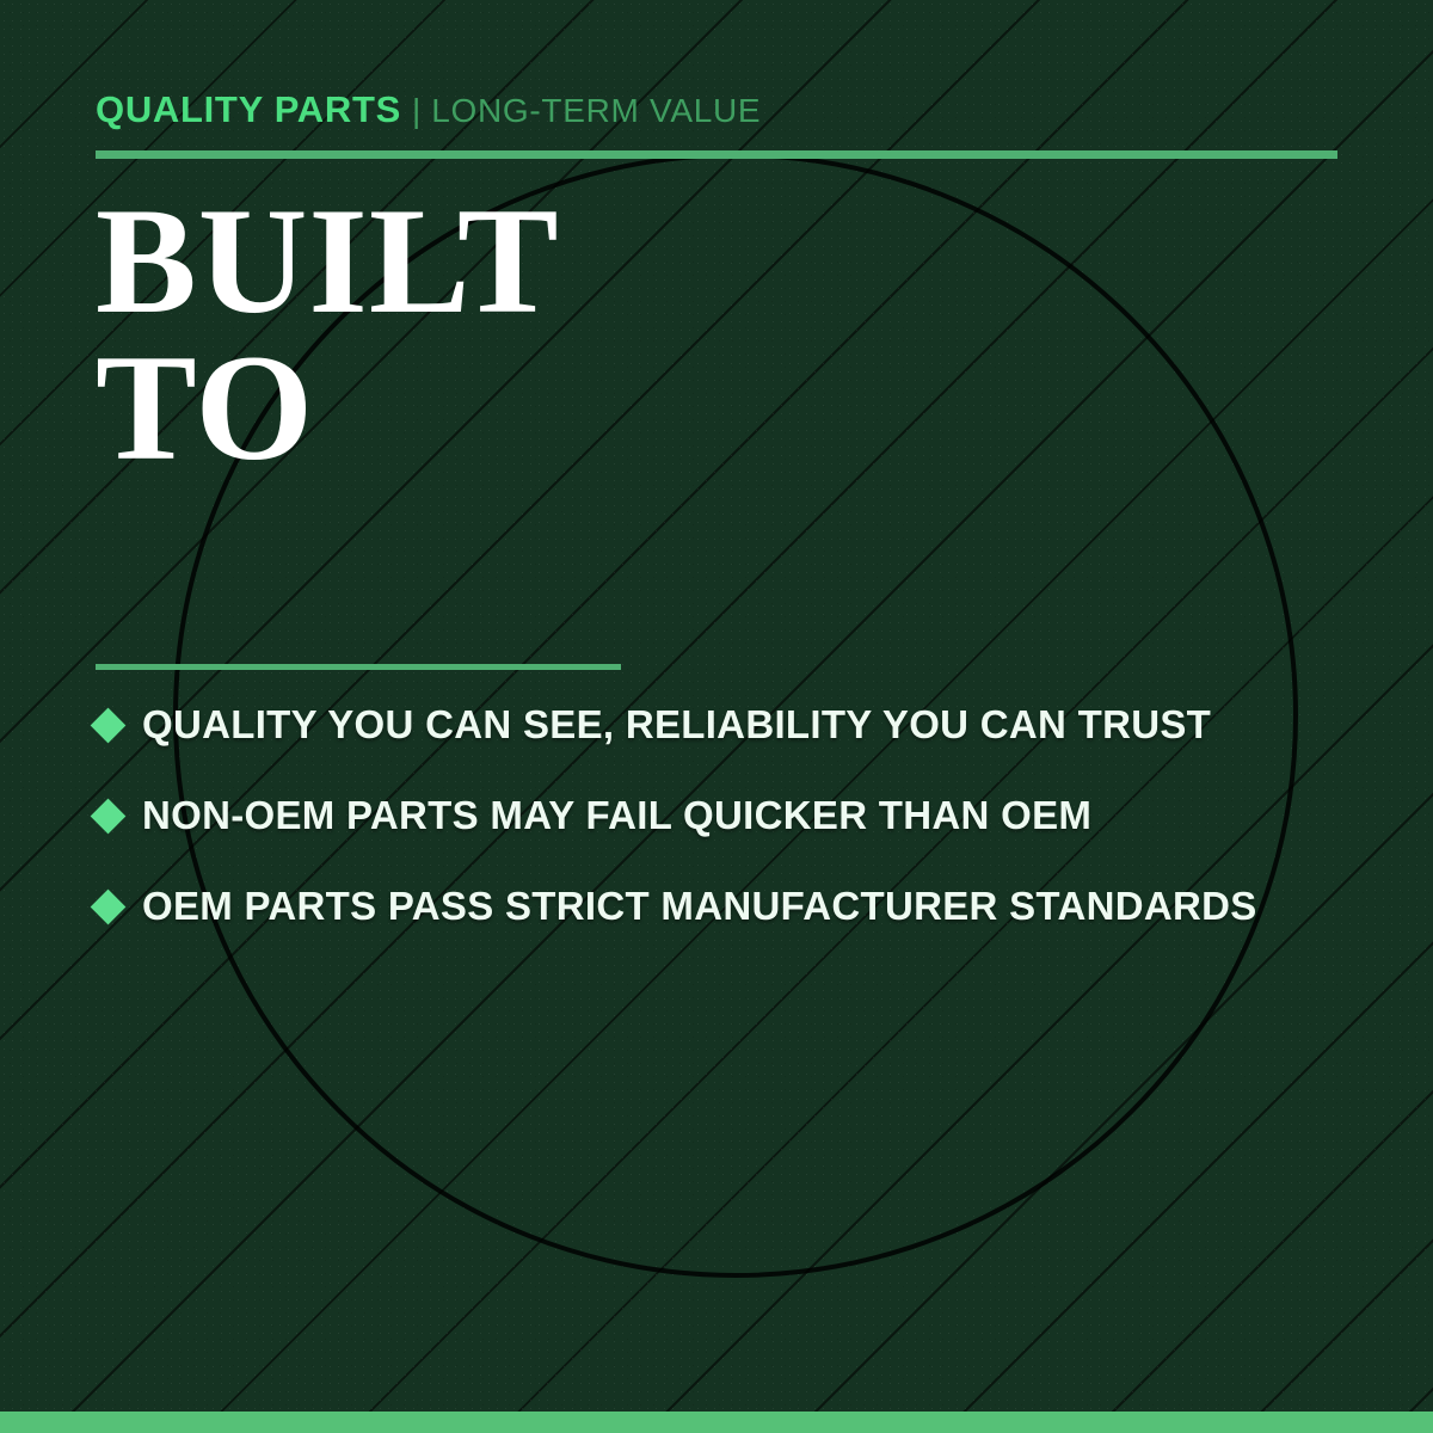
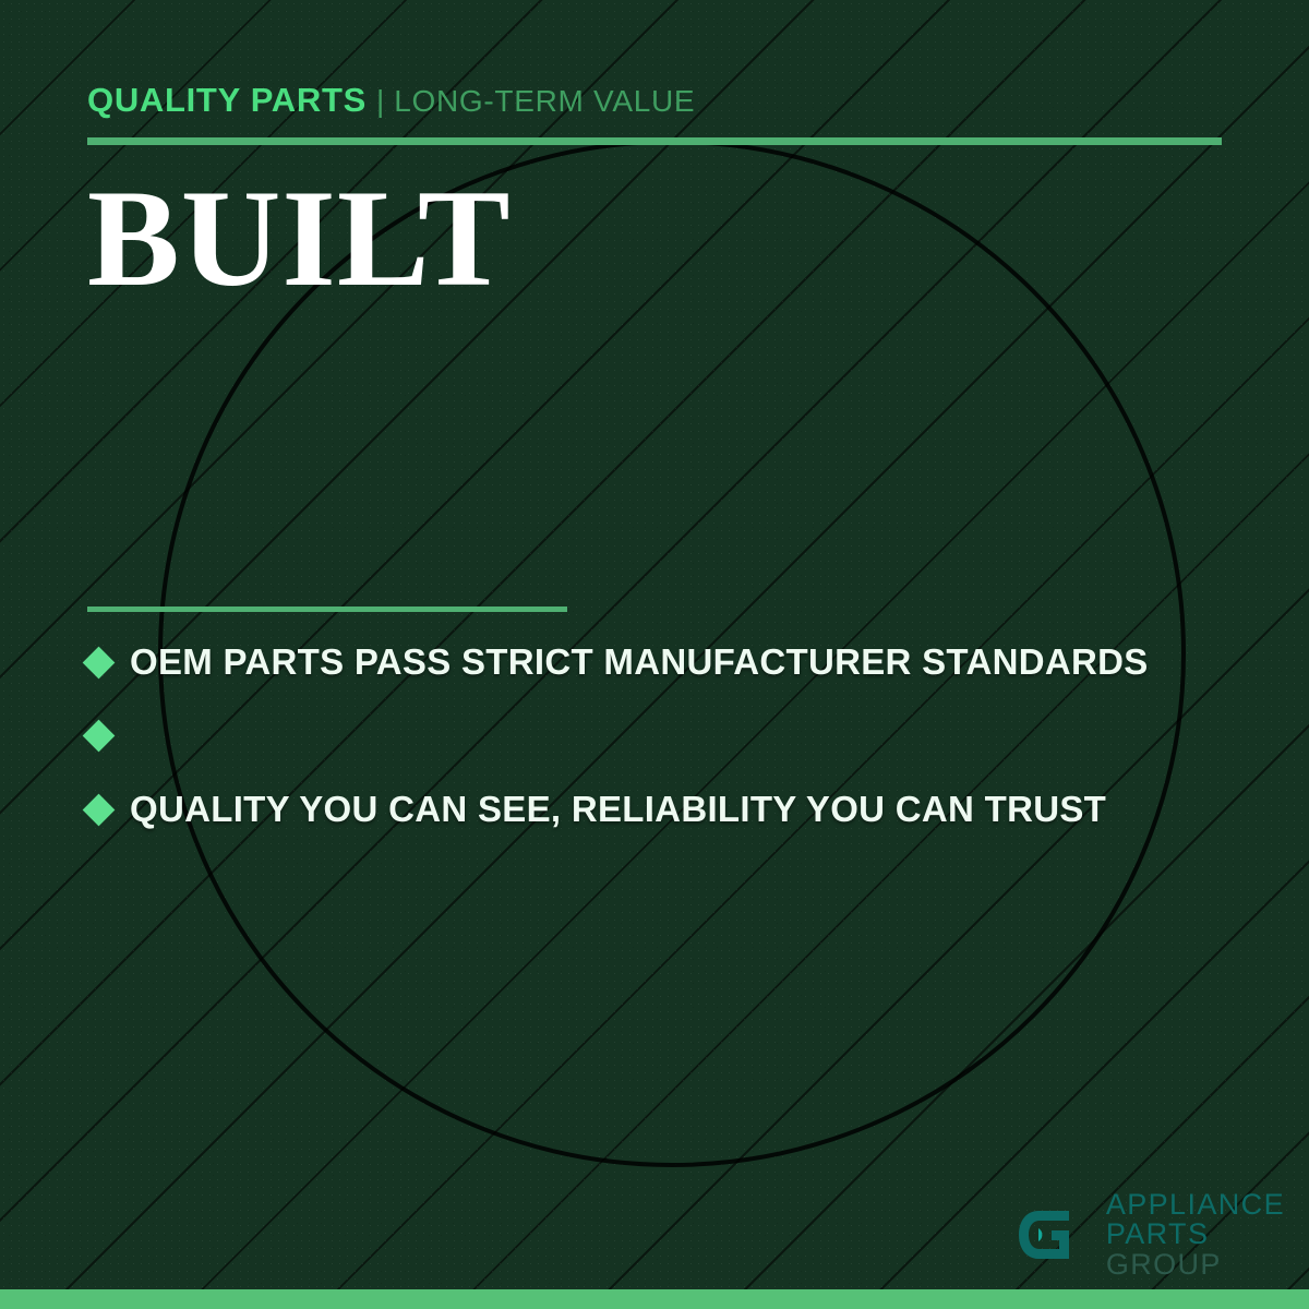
  QUALITY PARTS
  |
  LONG-TERM VALUE
  BUILT
- TO
- QUALITY YOU CAN SEE, RELIABILITY YOU CAN TRUST
+ OEM PARTS PASS STRICT MANUFACTURER STANDARDS
- NON-OEM PARTS MAY FAIL QUICKER THAN OEM
- OEM PARTS PASS STRICT MANUFACTURER STANDARDS
+ QUALITY YOU CAN SEE, RELIABILITY YOU CAN TRUST
+ APPLIANCE
+ PARTS
+ GROUP
